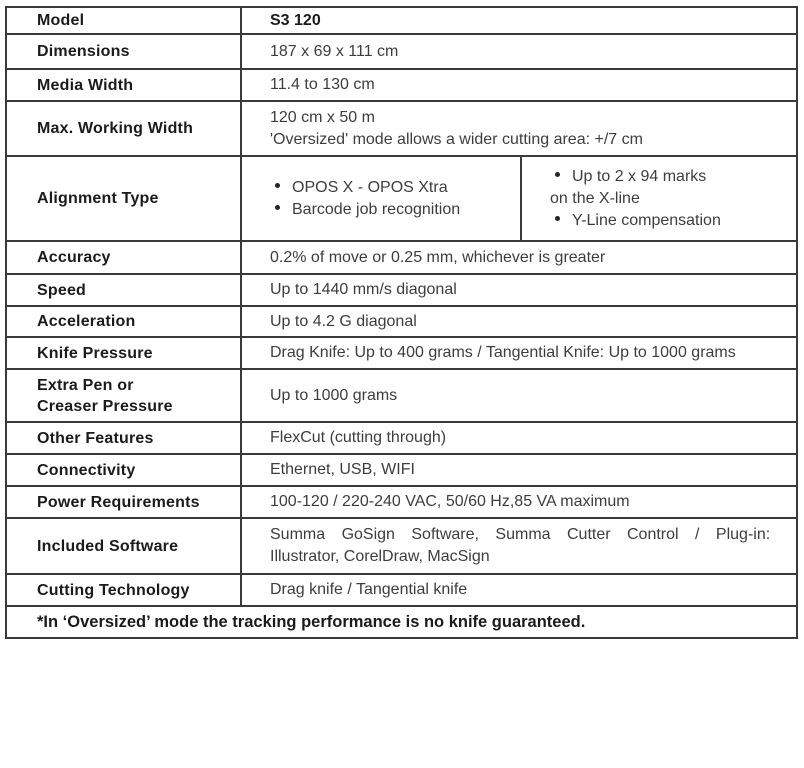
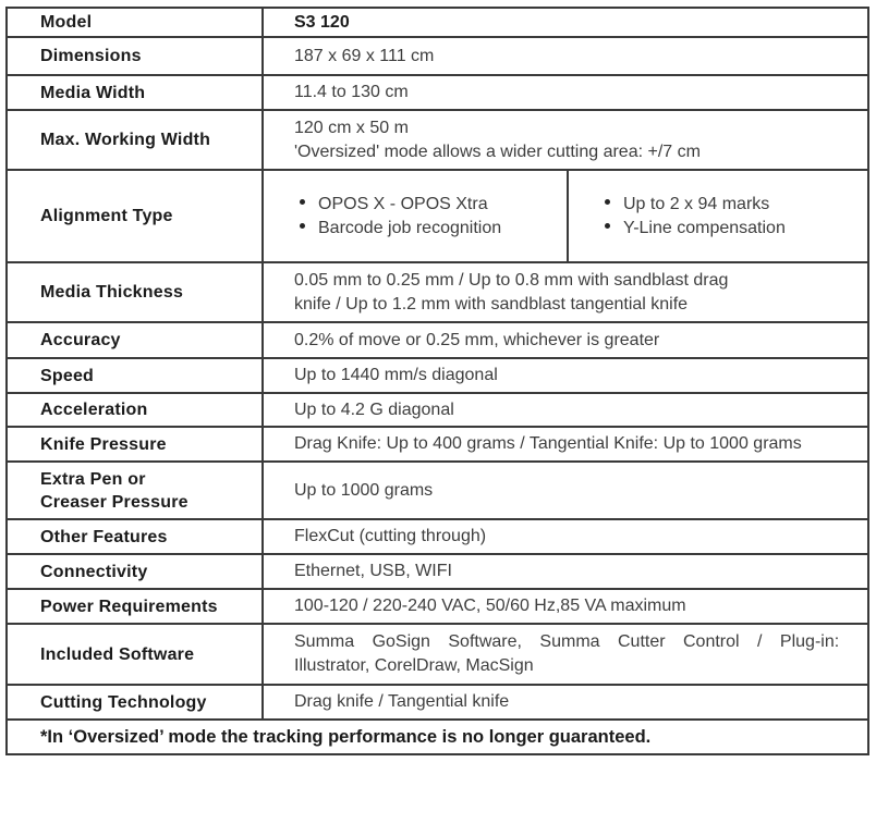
  Model
  S3 120
  Dimensions
  187 x 69 x 111 cm
  Media Width
  11.4 to 130 cm
  Max. Working Width
  120 cm x 50 m
  'Oversized' mode allows a wider cutting area: +/7 cm
  Alignment Type
  OPOS X - OPOS Xtra
  Barcode job recognition
  Up to 2 x 94 marks
- on the X-line
  Y-Line compensation
+ Media Thickness
+ 0.05 mm to 0.25 mm / Up to 0.8 mm with sandblast drag
+ knife / Up to 1.2 mm with sandblast tangential knife
  Accuracy
  0.2% of move or 0.25 mm, whichever is greater
  Speed
  Up to 1440 mm/s diagonal
  Acceleration
  Up to 4.2 G diagonal
  Knife Pressure
  Drag Knife: Up to 400 grams / Tangential Knife: Up to 1000 grams
  Extra Pen or
  Creaser Pressure
  Up to 1000 grams
  Other Features
  FlexCut (cutting through)
  Connectivity
  Ethernet, USB, WIFI
  Power Requirements
  100-120 / 220-240 VAC, 50/60 Hz,85 VA maximum
  Included Software
  Summa GoSign Software, Summa Cutter Control / Plug-in:
  Illustrator, CorelDraw, MacSign
  Cutting Technology
  Drag knife / Tangential knife
- *In ‘Oversized’ mode the tracking performance is no knife guaranteed.
+ *In ‘Oversized’ mode the tracking performance is no longer guaranteed.
